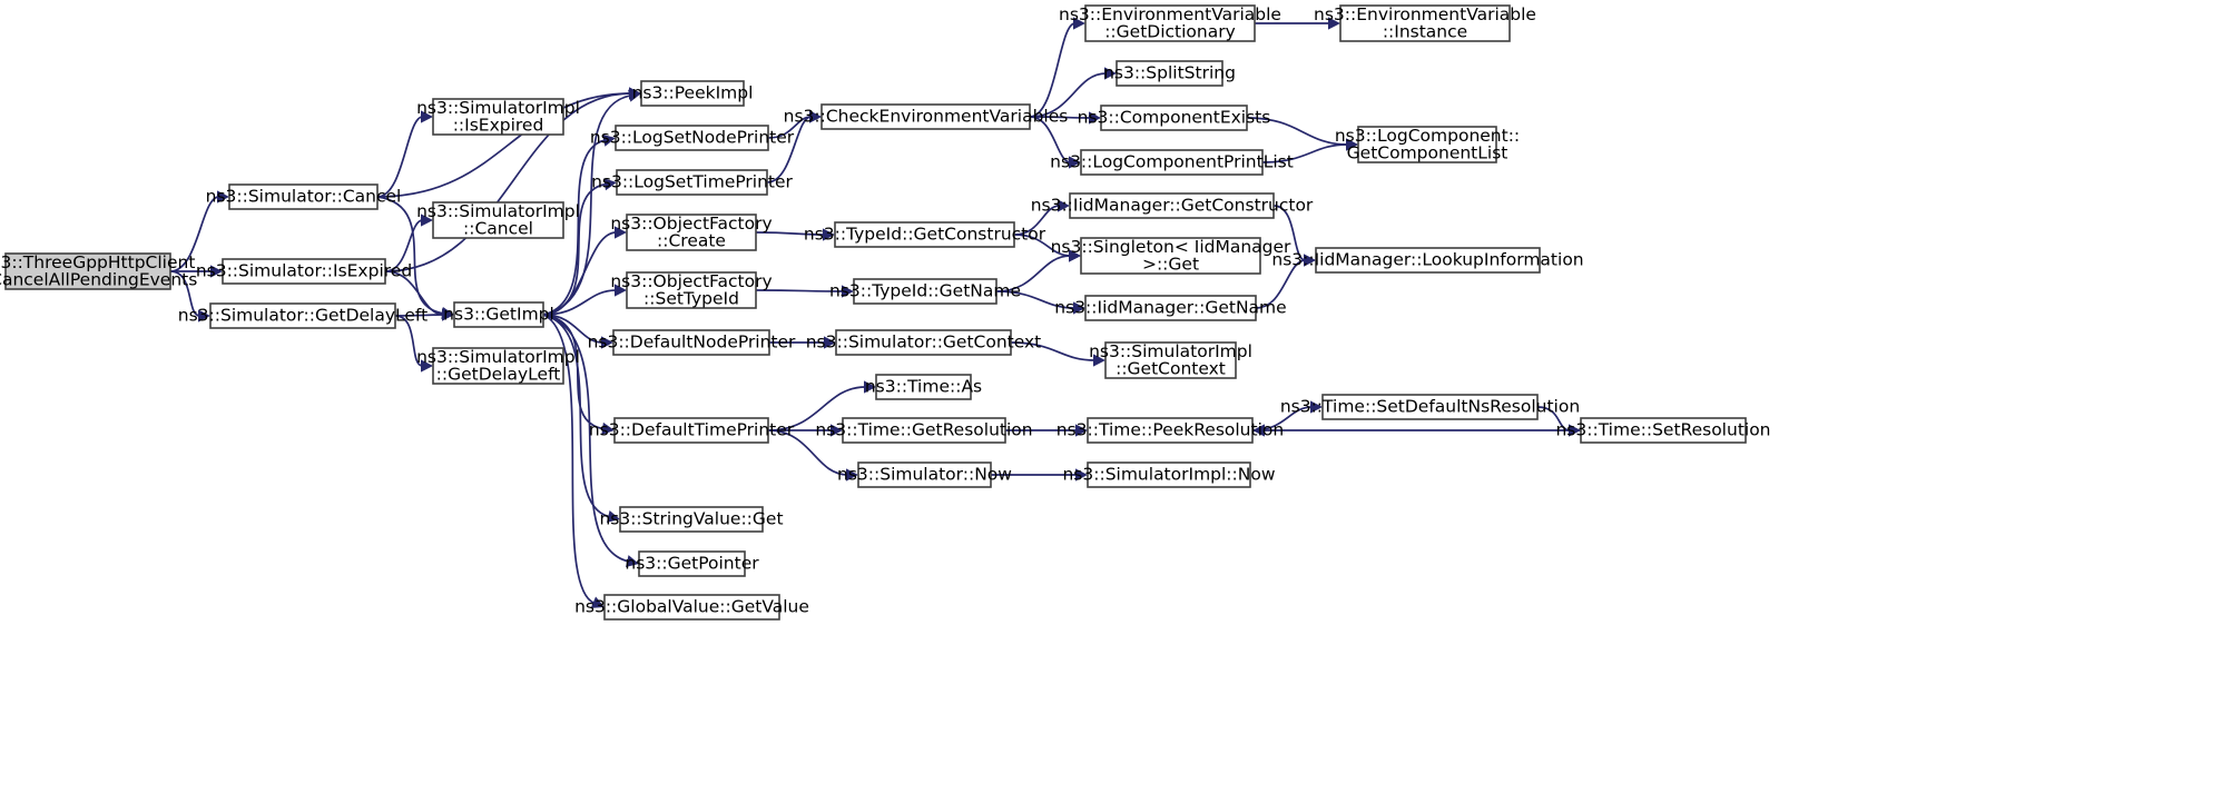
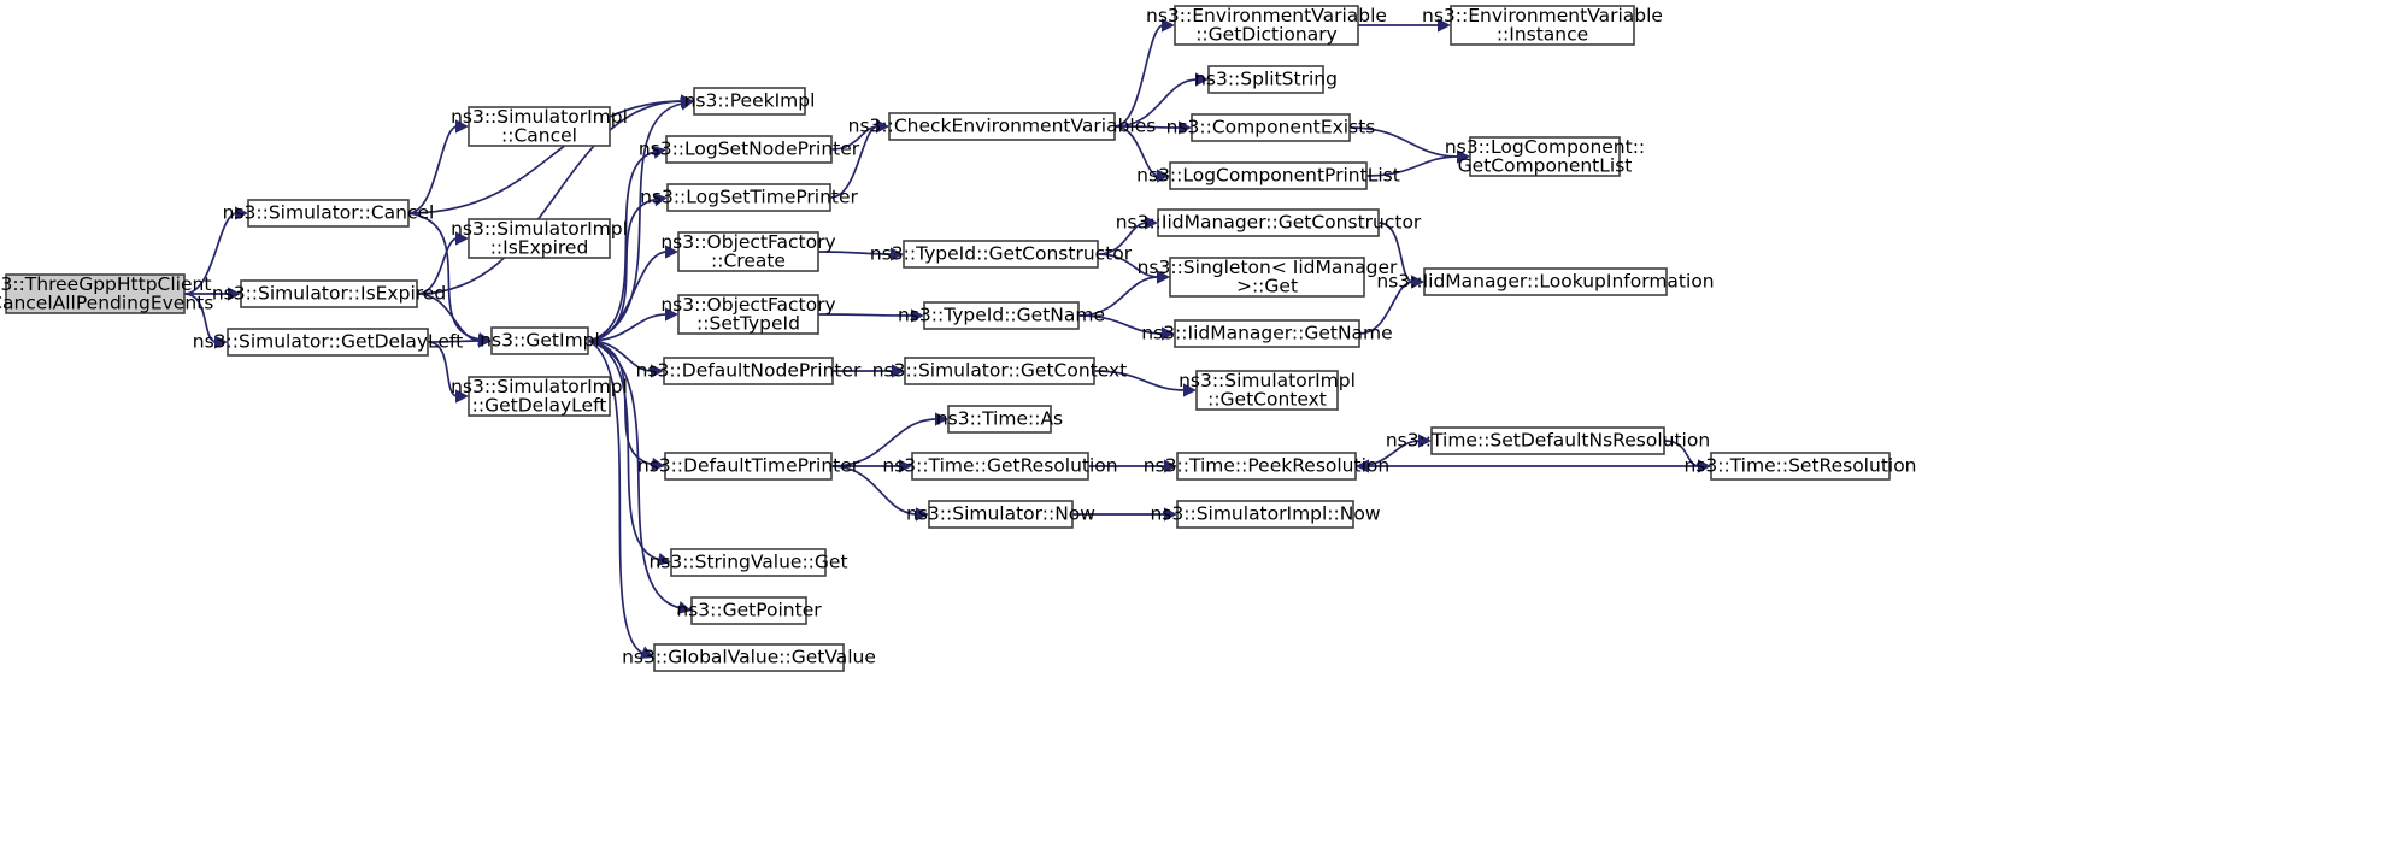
  3::ThreeGppHttpClient
  ancelAllPendingEvents
  ns3::Simulator::Cancel
  ns3::Simulator::IsExpired
  ns3::Simulator::GetDelayLeft
  ns3::SimulatorImpl
- ::IsExpired
+ ::Cancel
  ns3::SimulatorImpl
- ::Cancel
+ ::IsExpired
  ns3::GetImpl
  ns3::SimulatorImpl
  ::GetDelayLeft
  ns3::PeekImpl
  ns3::LogSetNodePrinter
  ns3::LogSetTimePrinter
  ns3::ObjectFactory
  ::Create
  ns3::ObjectFactory
  ::SetTypeId
  ns3::DefaultNodePrinter
  ns3::DefaultTimePrinter
  ns3::StringValue::Get
  ns3::GetPointer
  ns3::GlobalValue::GetValue
  ns3::CheckEnvironmentVariables
  ns3::TypeId::GetConstructor
  ns3::TypeId::GetName
  ns3::Simulator::GetContext
  ns3::Time::As
  ns3::Time::GetResolution
  ns3::Simulator::Now
  ns3::EnvironmentVariable
  ::GetDictionary
  ns3::SplitString
  ns3::ComponentExists
  ns3::LogComponentPrintList
  ns3::IidManager::GetConstructor
  ns3::Singleton< IidManager
  >::Get
  ns3::IidManager::GetName
  ns3::SimulatorImpl
  ::GetContext
  ns3::Time::PeekResolution
  ns3::SimulatorImpl::Now
  ns3::EnvironmentVariable
  ::Instance
  ns3::LogComponent::
  GetComponentList
  ns3::IidManager::LookupInformation
  ns3::Time::SetDefaultNsResolution
  ns3::Time::SetResolution
